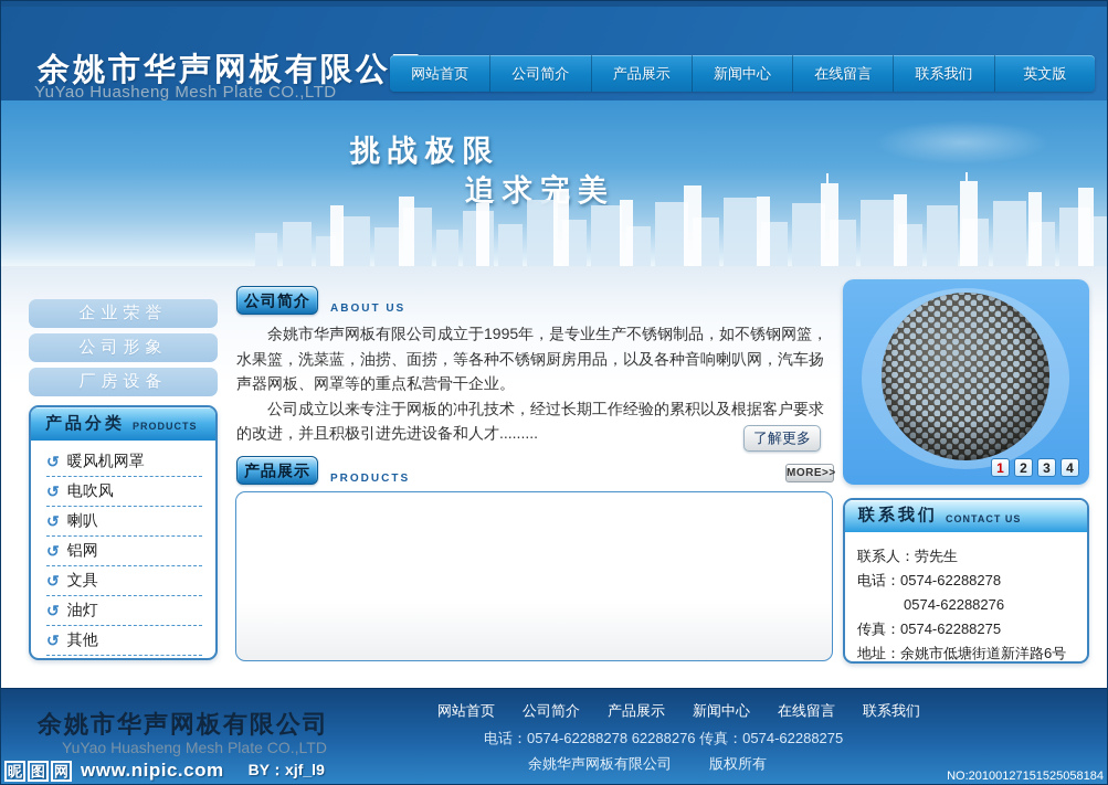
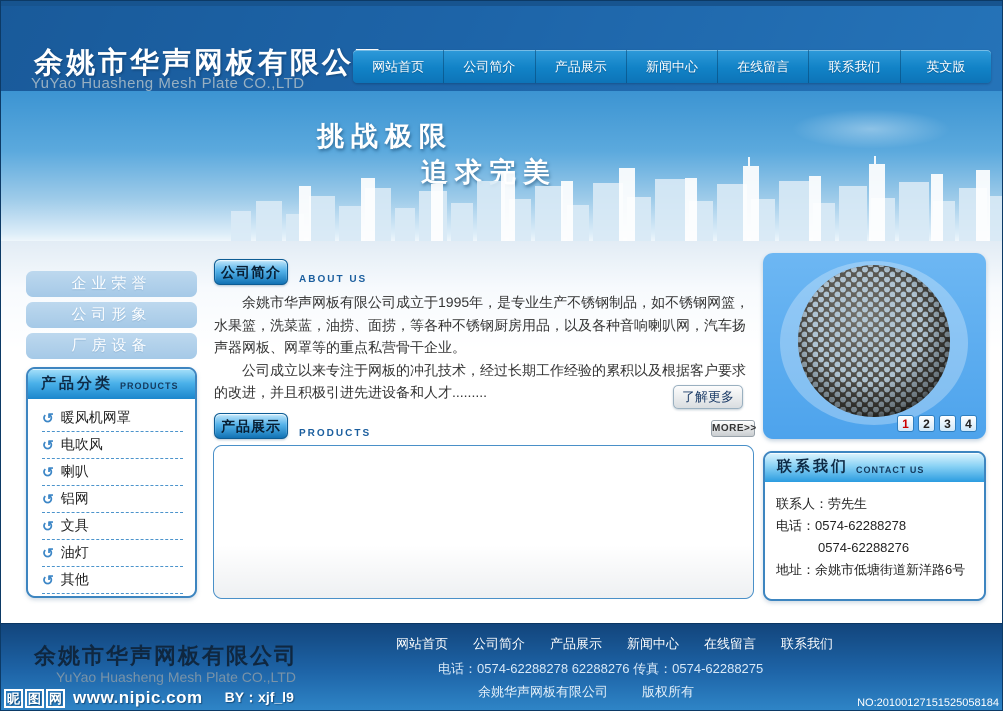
  余姚市华声网板有限公
  YuYao Huasheng Mesh Plate CO.,LTD
  网站首页
  公司简介
  产品展示
  新闻中心
  在线留言
  联系我们
  英文版
  挑战极限
  追求美
  企业荣誉
  公司形象
  厂房设备
  产品分类
  PRODUCTS
  暖风机网罩
  电吹风
  喇叭
  铝网
  文具
  油灯
  其他
  公司简介
  ABOUT US
  余姚市华声网板有限公司成立于1995年，是专业生产不锈钢制品，如不锈钢网篮，水果篮，洗菜蓝，油捞、面捞，等各种不锈钢厨房用品，以及各种音响喇叭网，汽车扬声器网板、网罩等的重点私营骨干企业。
  公司成立以来专注于网板的冲孔技术，经过长期工作经验的累积以及根据客户要求的改进，并且积极引进先进设备和人才.........
  了解更多
  产品展示
  PRODUCTS
  MORE>>
  1
  2
  3
  4
  联系我们
  CONTACT US
  联系人：劳先生
  电话：0574-62288278
  0574-62288276
- 传真：0574-62288275
  地址：余姚市低塘街道新洋路6号
  余姚市华声网板有限公司
  YuYao Huasheng Mesh Plate CO.,LTD
  网站首页
  公司简介
  产品展示
  新闻中心
  在线留言
  联系我们
  电话：0574-62288278 62288276 传真：0574-62288275
  余姚华声网板有限公司 版权所有
  NO:20100127151525058184
  昵
  图
  网
  www.nipic.com
  BY：xjf_l9
